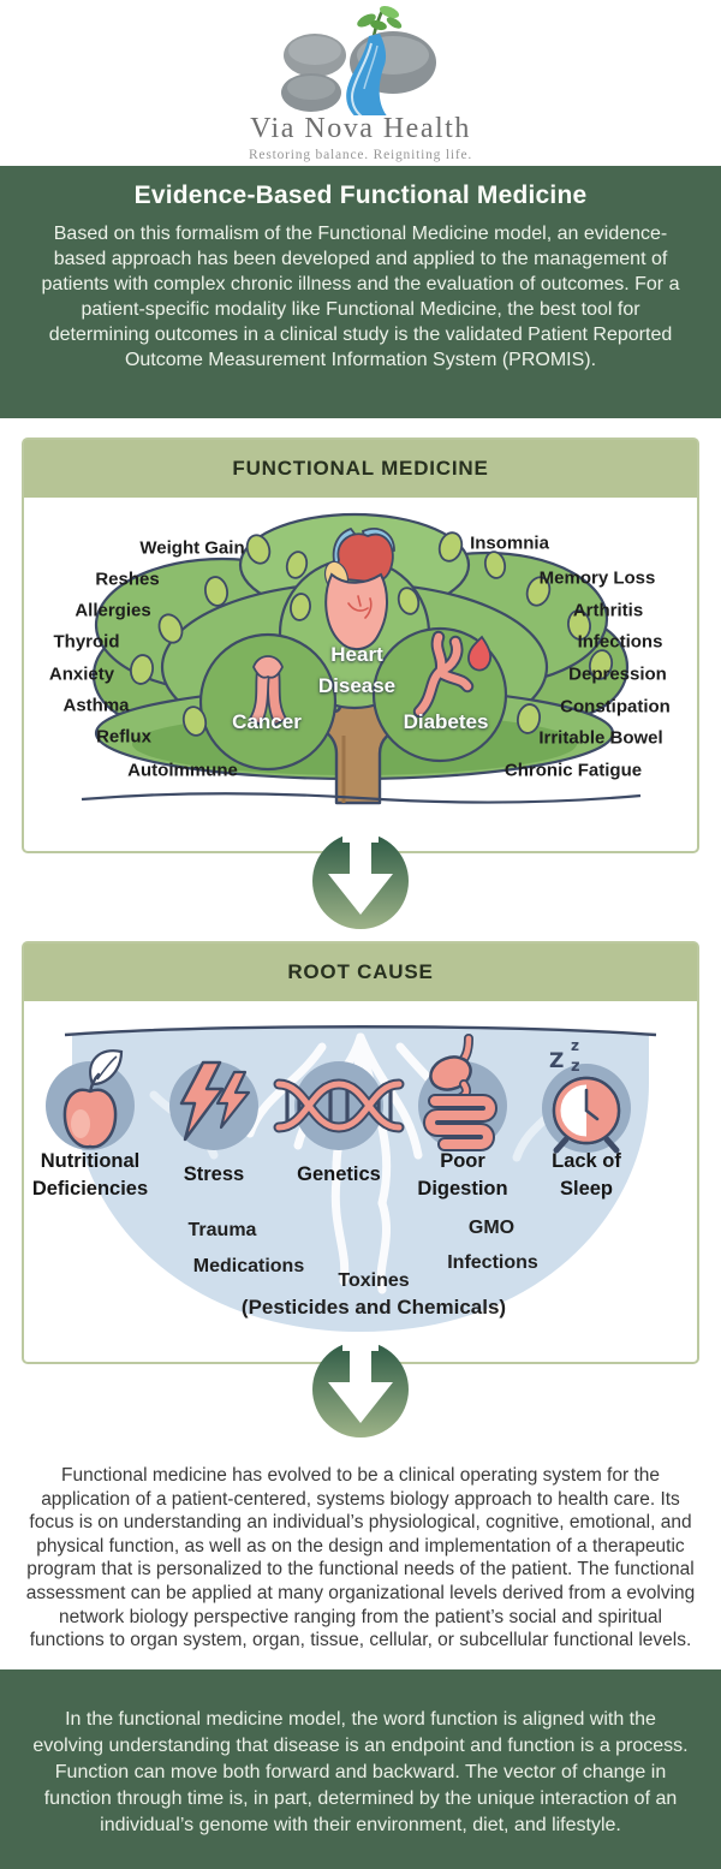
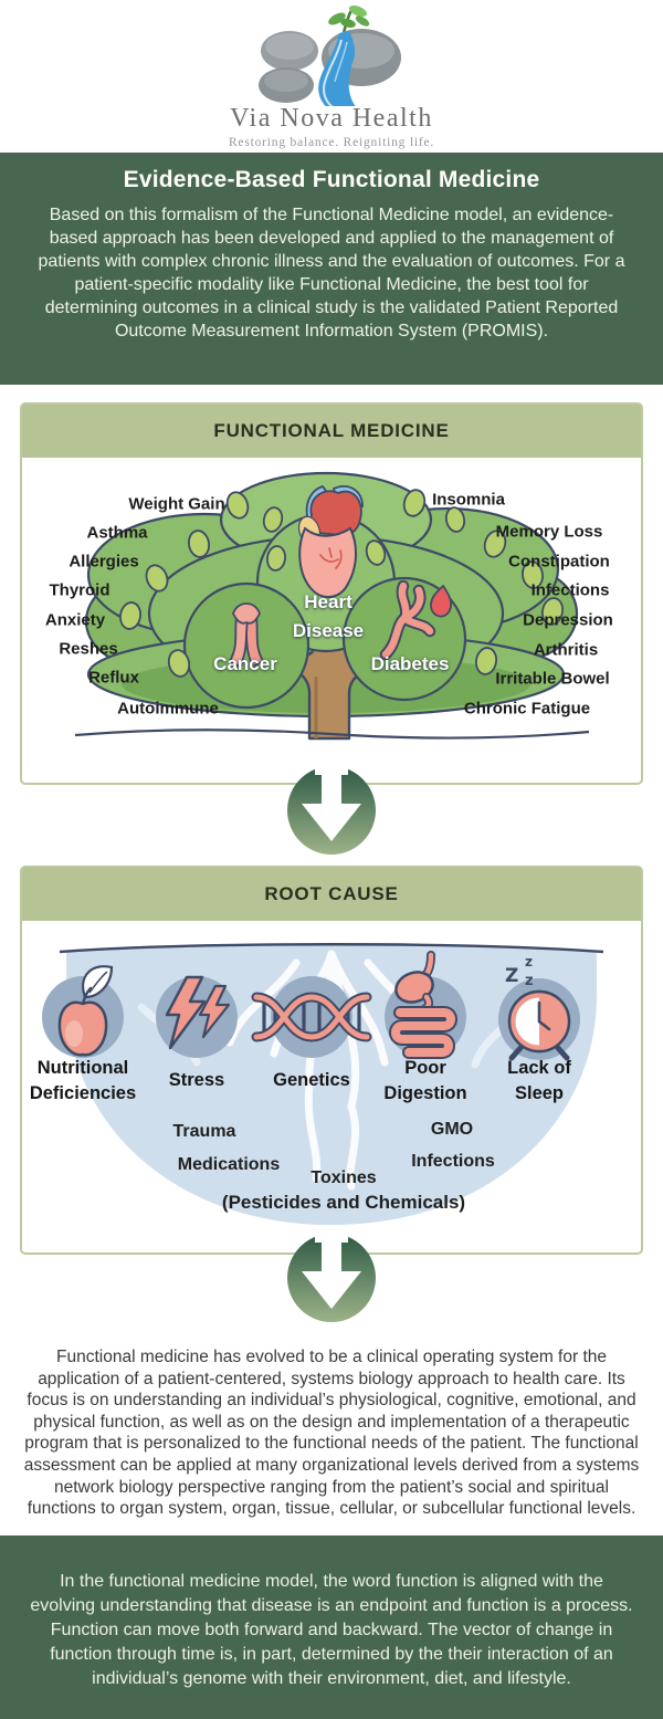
  Via Nova Health
  Restoring balance. Reigniting life.
  Evidence-Based Functional Medicine
  Based on this formalism of the Functional Medicine model, an evidence-based approach has been developed and applied to the management of patients with complex chronic illness and the evaluation of outcomes. For a patient-specific modality like Functional Medicine, the best tool for determining outcomes in a clinical study is the validated Patient Reported Outcome Measurement Information System (PROMIS).
  FUNCTIONAL MEDICINE
  Heart Disease
  Cancer
  Diabetes
  Weight Gain
- Reshes
+ Asthma
  Allergies
  Thyroid
  Anxiety
- Asthma
+ Reshes
  Reflux
  Autoimmune
  Insomnia
  Memory Loss
- Arthritis
+ Constipation
  Infections
  Depression
- Constipation
+ Arthritis
  Irritable Bowel
  Chronic Fatigue
  ROOT CAUSE
  z
  Z
  z
  Nutritional Deficiencies
  Stress
  Genetics
  Poor Digestion
  Lack of Sleep
  Trauma
  Medications
  Toxines
  (Pesticides and Chemicals)
  GMO
  Infections
- Functional medicine has evolved to be a clinical operating system for the application of a patient-centered, systems biology approach to health care. Its focus is on understanding an individual’s physiological, cognitive, emotional, and physical function, as well as on the design and implementation of a therapeutic program that is personalized to the functional needs of the patient. The functional assessment can be applied at many organizational levels derived from a evolving network biology perspective ranging from the patient’s social and spiritual functions to organ system, organ, tissue, cellular, or subcellular functional levels.
+ Functional medicine has evolved to be a clinical operating system for the application of a patient-centered, systems biology approach to health care. Its focus is on understanding an individual’s physiological, cognitive, emotional, and physical function, as well as on the design and implementation of a therapeutic program that is personalized to the functional needs of the patient. The functional assessment can be applied at many organizational levels derived from a systems network biology perspective ranging from the patient’s social and spiritual functions to organ system, organ, tissue, cellular, or subcellular functional levels.
- In the functional medicine model, the word function is aligned with the evolving understanding that disease is an endpoint and function is a process. Function can move both forward and backward. The vector of change in function through time is, in part, determined by the unique interaction of an individual’s genome with their environment, diet, and lifestyle.
+ In the functional medicine model, the word function is aligned with the evolving understanding that disease is an endpoint and function is a process. Function can move both forward and backward. The vector of change in function through time is, in part, determined by the their interaction of an individual’s genome with their environment, diet, and lifestyle.
